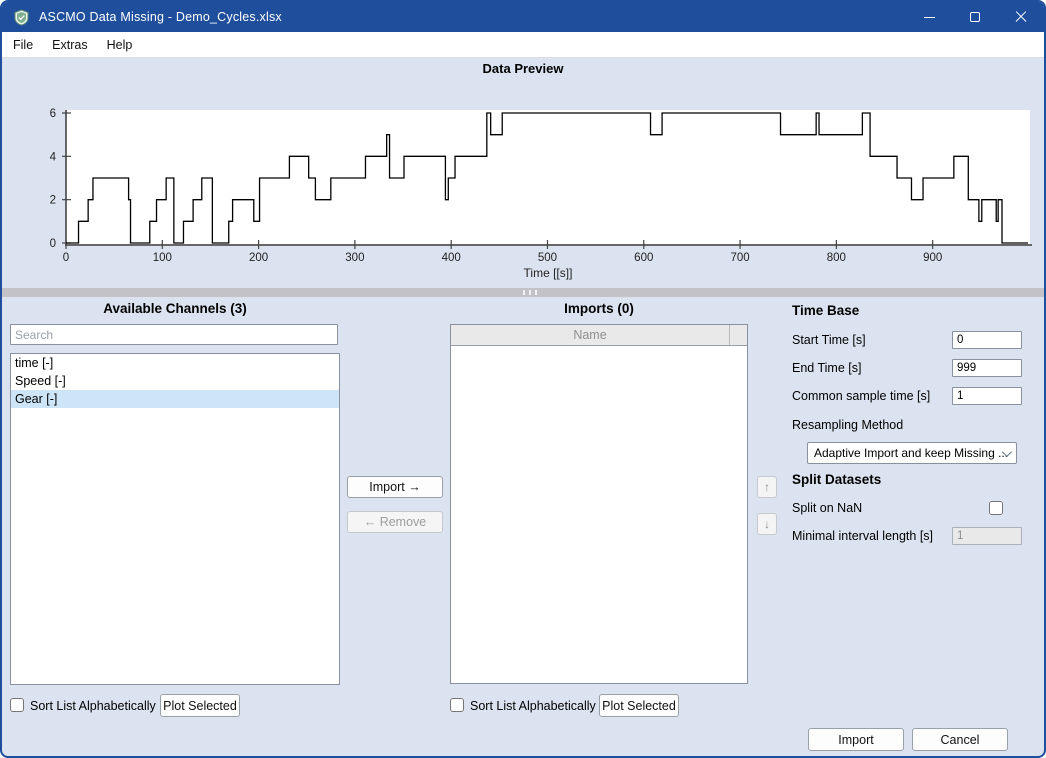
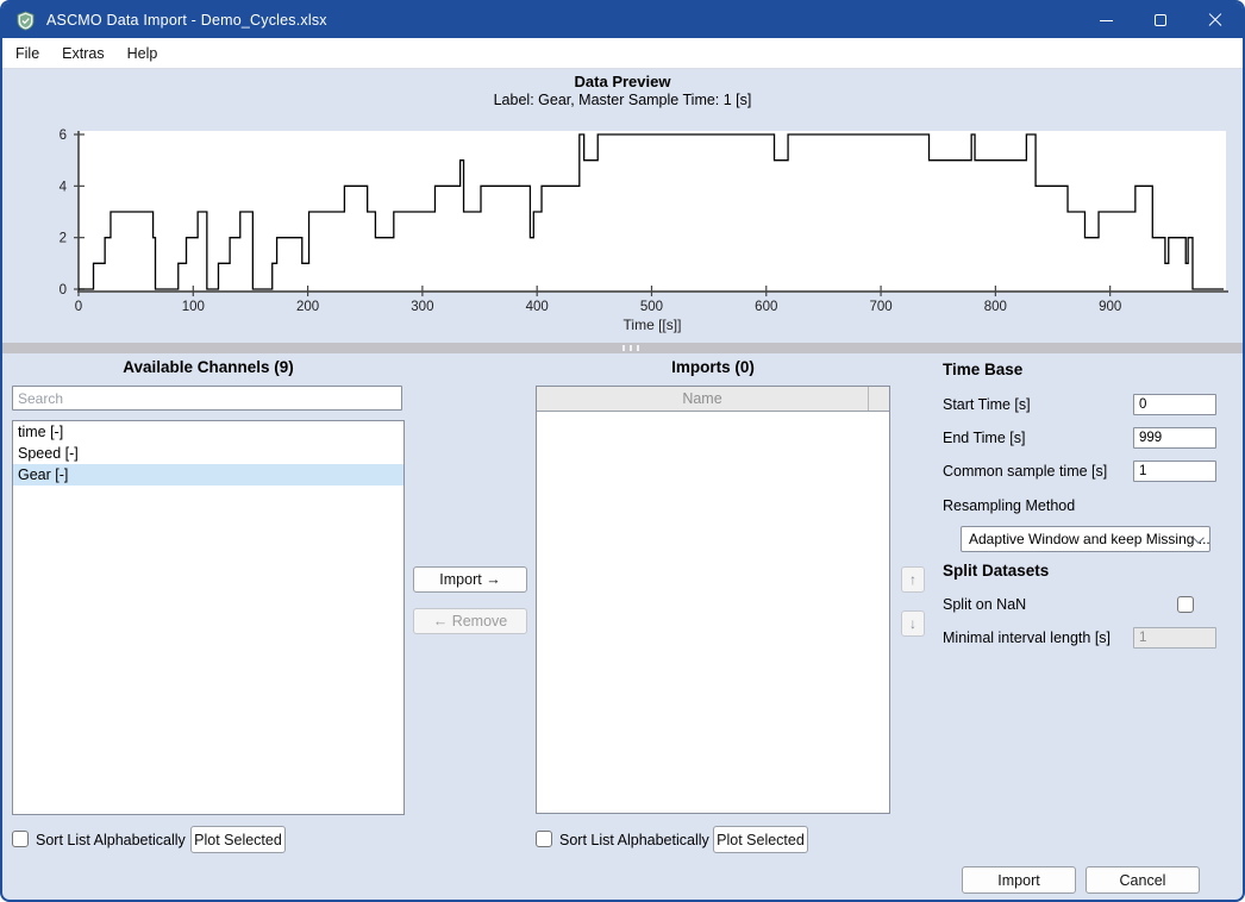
- ASCMO Data Missing - Demo_Cycles.xlsx
+ ASCMO Data Import - Demo_Cycles.xlsx
  File
  Extras
  Help
  Data Preview
+ Label: Gear, Master Sample Time: 1 [s]
  0
  100
  200
  300
  400
  500
  600
  700
  800
  900
  0
  2
  4
  6
  Time [[s]]
- Available Channels (3)
+ Available Channels (9)
  Search
  time [-]
  Speed [-]
  Gear [-]
  Sort List Alphabetically
  Plot Selected
  Import →
  ← Remove
  Imports (0)
  Name
  Sort List Alphabetically
  Plot Selected
  ↑
  ↓
  Time Base
  Start Time [s]
  0
  End Time [s]
  999
  Common sample time [s]
  1
  Resampling Method
- Adaptive Import and keep Missing ...
+ Adaptive Window and keep Missing ...
  Split Datasets
  Split on NaN
  Minimal interval length [s]
  1
  Import
  Cancel
